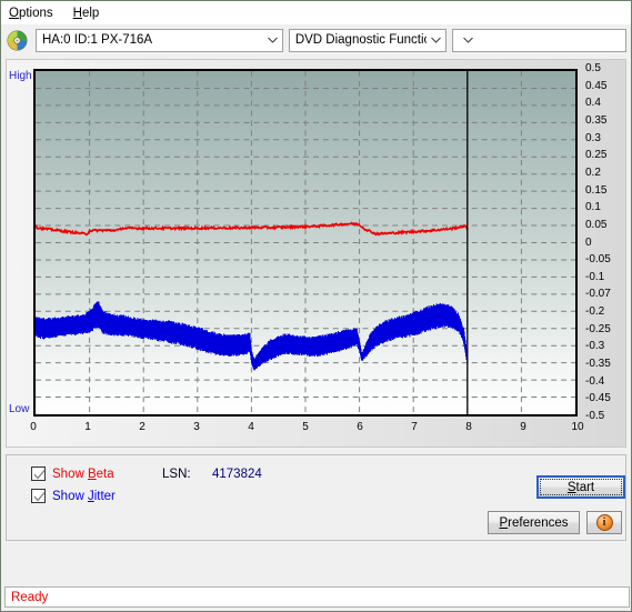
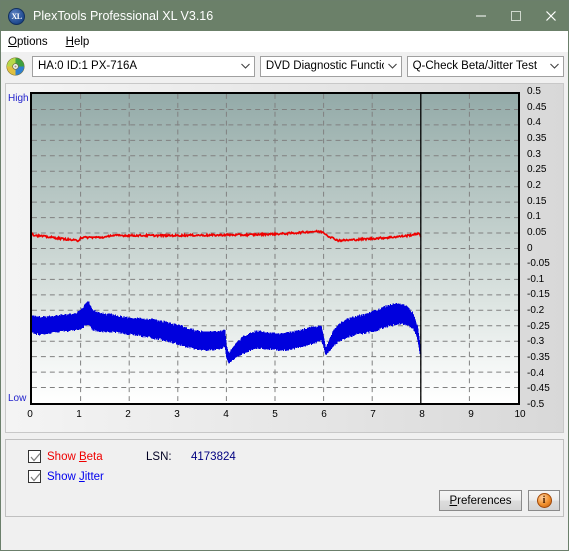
+ XL
+ PlexTools Professional XL V3.16
  Options
  Help
  HA:0 ID:1 PX-716A
  DVD Diagnostic Functi
+ Q-Check Beta/Jitter Test
  High
  Low
  0.5
  0.45
  0.4
  0.35
  0.3
  0.25
  0.2
  0.15
  0.1
  0.05
  0
  -0.05
  -0.1
- -0.07
+ -0.15
  -0.2
  -0.25
  -0.3
  -0.35
  -0.4
  -0.45
  -0.5
  0
  1
  2
  3
  4
  5
  6
  7
  8
  9
  10
  Show Beta
  Show Jitter
  LSN:
  4173824
- Start
  Preferences
  i
- Ready
